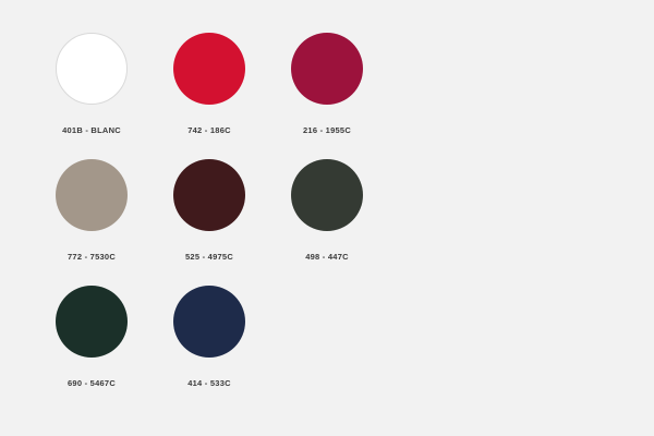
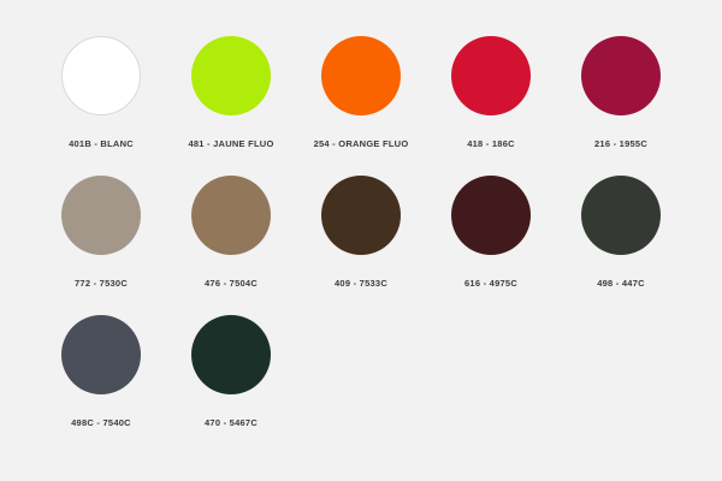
  401B - BLANC
+ 481 - JAUNE FLUO
+ 254 - ORANGE FLUO
- 742 - 186C
+ 418 - 186C
  216 - 1955C
  772 - 7530C
+ 476 - 7504C
+ 409 - 7533C
- 525 - 4975C
+ 616 - 4975C
  498 - 447C
+ 498C - 7540C
- 690 - 5467C
+ 470 - 5467C
- 414 - 533C
